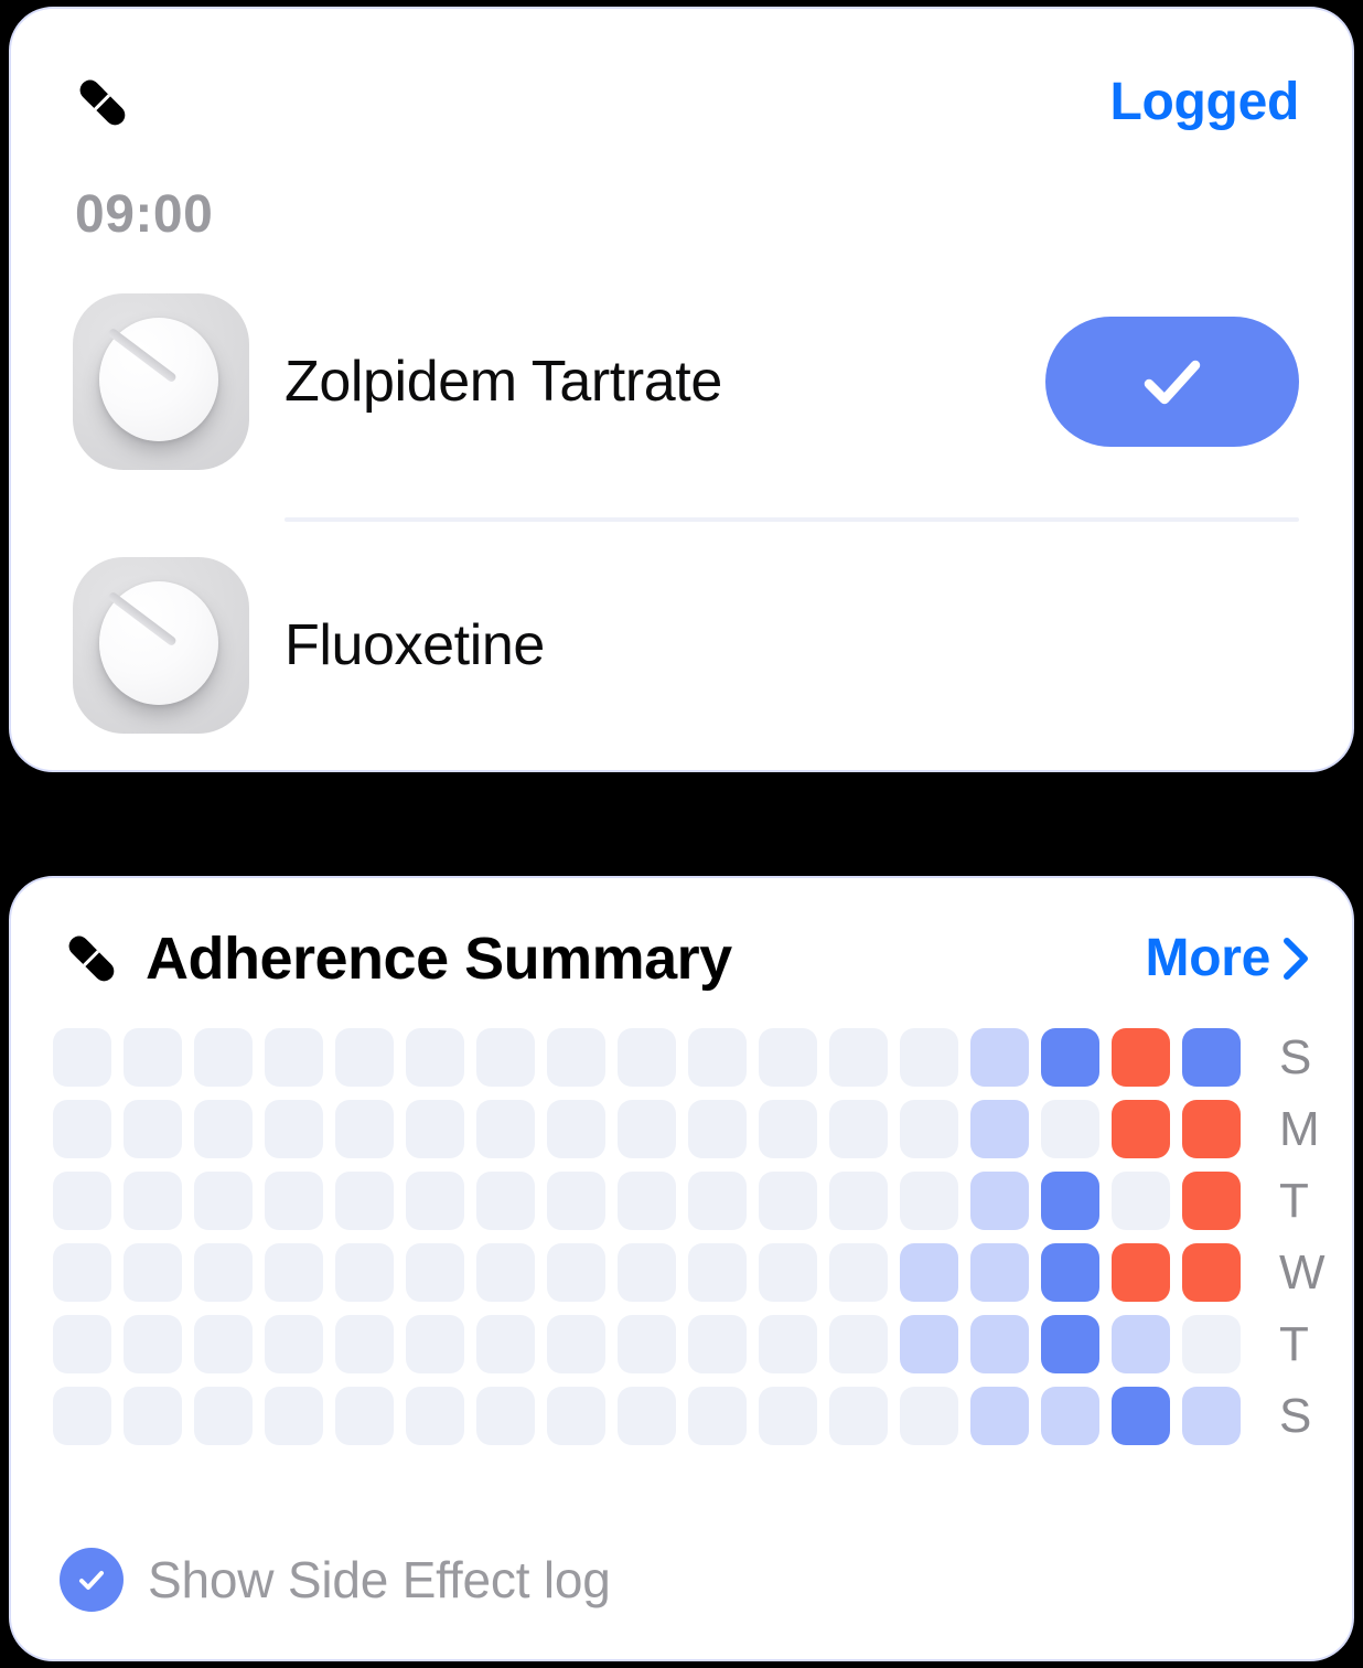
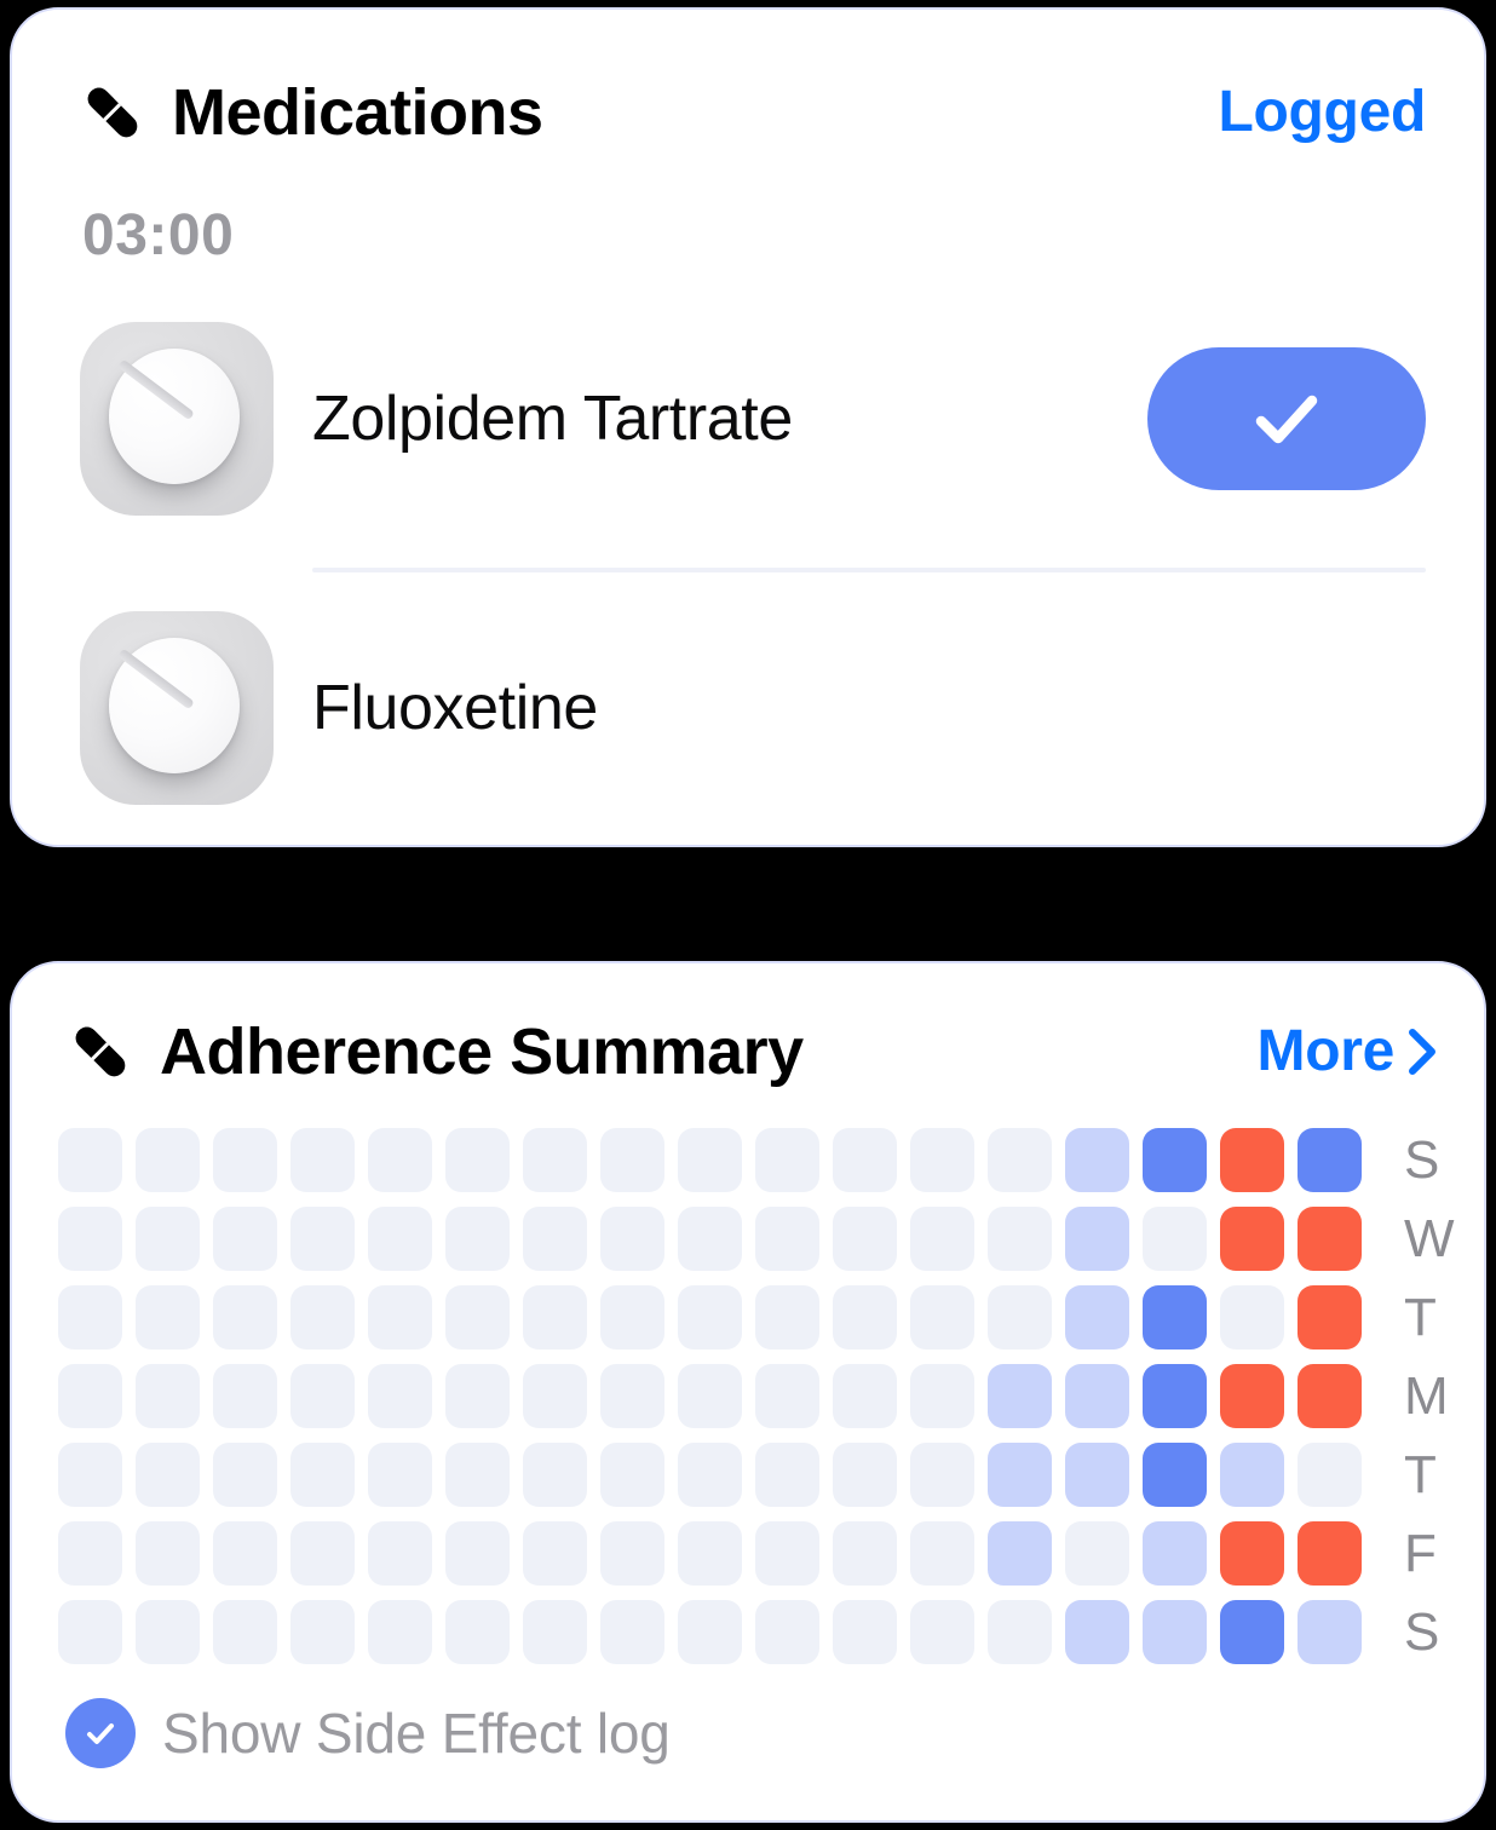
+ Medications
  Logged
- 09:00
+ 03:00
  Zolpidem Tartrate
  Fluoxetine
  Adherence Summary
  More
  S
- M
+ W
  T
- W
+ M
  T
+ F
  S
  Show Side Effect log
